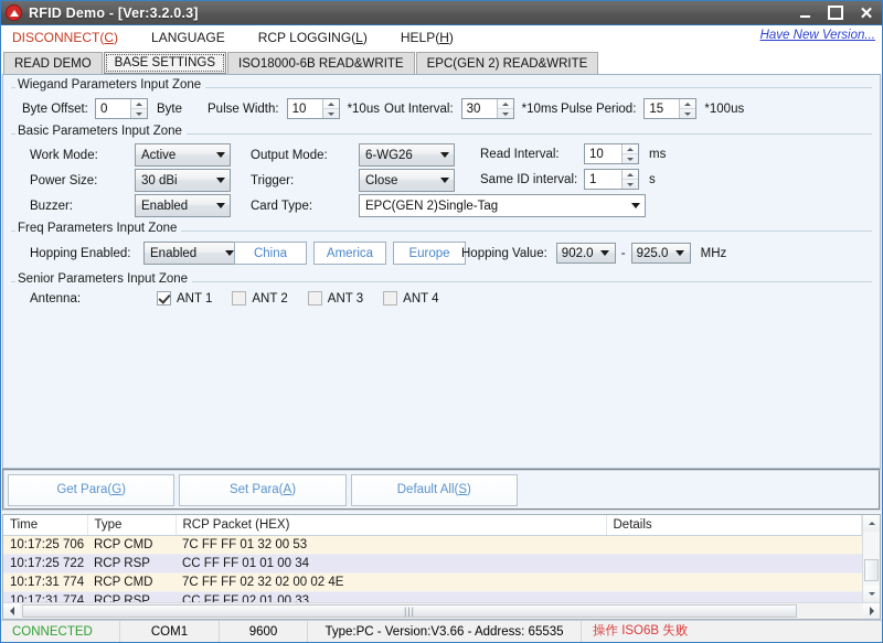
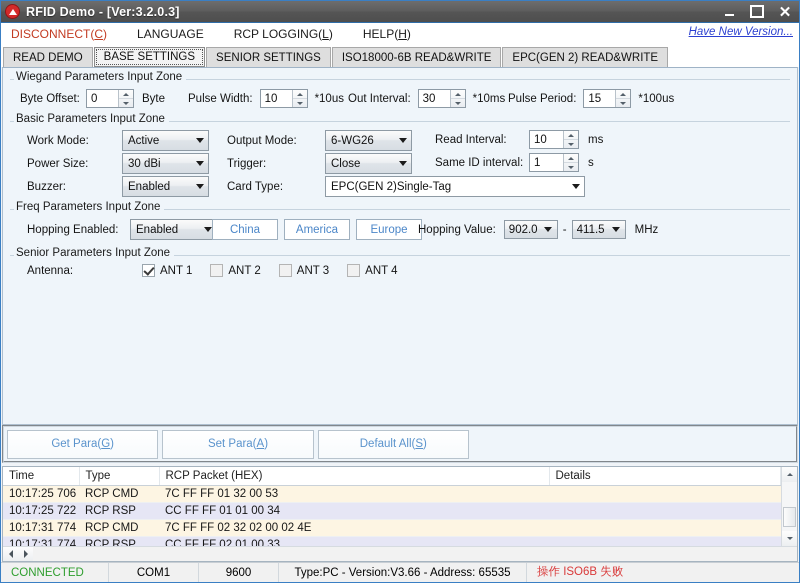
  RFID Demo - [Ver:3.2.0.3]
  ✕
  DISCONNECT(C)
  LANGUAGE
  RCP LOGGING(L)
  HELP(H)
  Have New Version...
  READ DEMO
  BASE SETTINGS
+ SENIOR SETTINGS
  ISO18000-6B READ&WRITE
  EPC(GEN 2) READ&WRITE
  Wiegand Parameters Input Zone
  Byte Offset:
  0
  Byte
  Pulse Width:
  10
  *10us
  Out Interval:
  30
  *10ms
  Pulse Period:
  15
  *100us
  Basic Parameters Input Zone
  Work Mode:
  Active
  Power Size:
  30 dBi
  Buzzer:
  Enabled
  Output Mode:
  6-WG26
  Trigger:
  Close
  Card Type:
  EPC(GEN 2)Single-Tag
  Read Interval:
  10
  ms
  Same ID interval:
  1
  s
  Freq Parameters Input Zone
  Hopping Enabled:
  Enabled
  China
  America
  Europe
  Hopping Value:
  902.0
  -
- 925.0
+ 411.5
  MHz
  Senior Parameters Input Zone
  Antenna:
  ANT 1
  ANT 2
  ANT 3
  ANT 4
  Get Para(
  G
  )
  Set Para(
  A
  )
  Default All(
  S
  )
  Time	Type	RCP Packet (HEX)	Details
  10:17:25 706	RCP CMD	7C FF FF 01 32 00 53
  10:17:25 722	RCP RSP	CC FF FF 01 01 00 34
  10:17:31 774	RCP CMD	7C FF FF 02 32 02 00 02 4E
  10:17:31 774	RCP RSP	CC FF FF 02 01 00 33
- |||
  CONNECTED
  COM1
  9600
  Type:PC - Version:V3.66 - Address: 65535
  操作 ISO6B 失败
